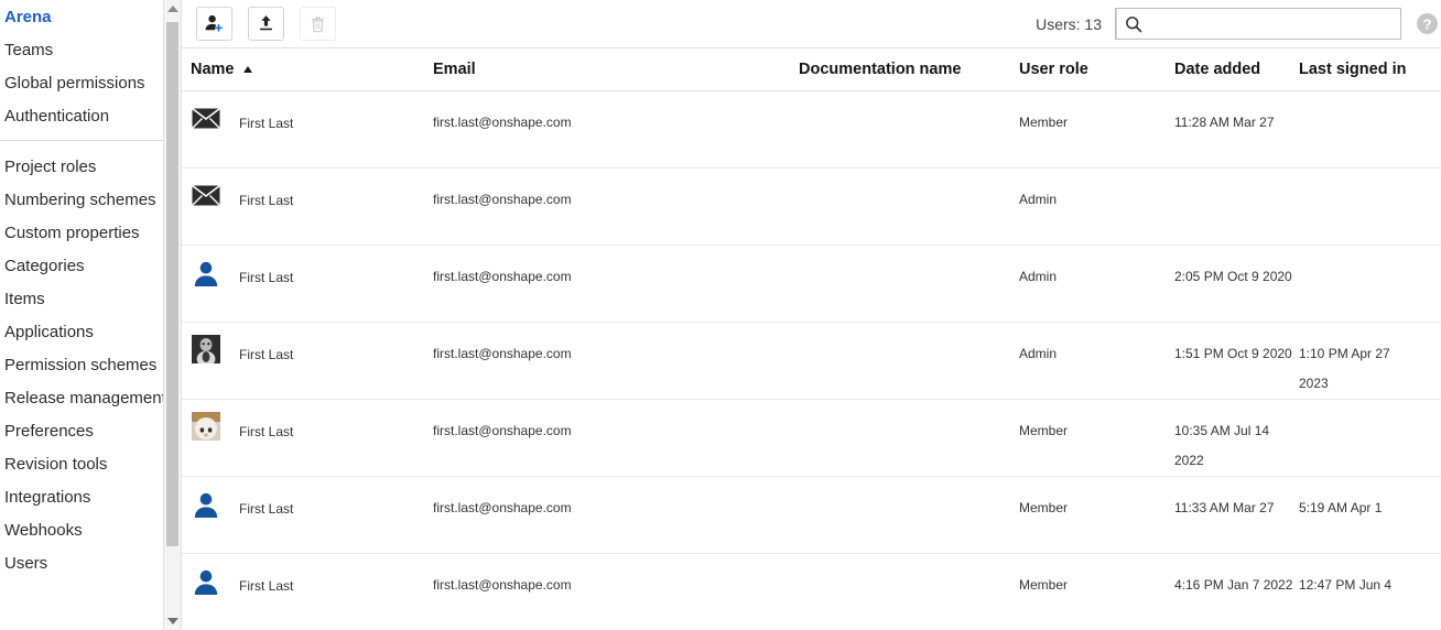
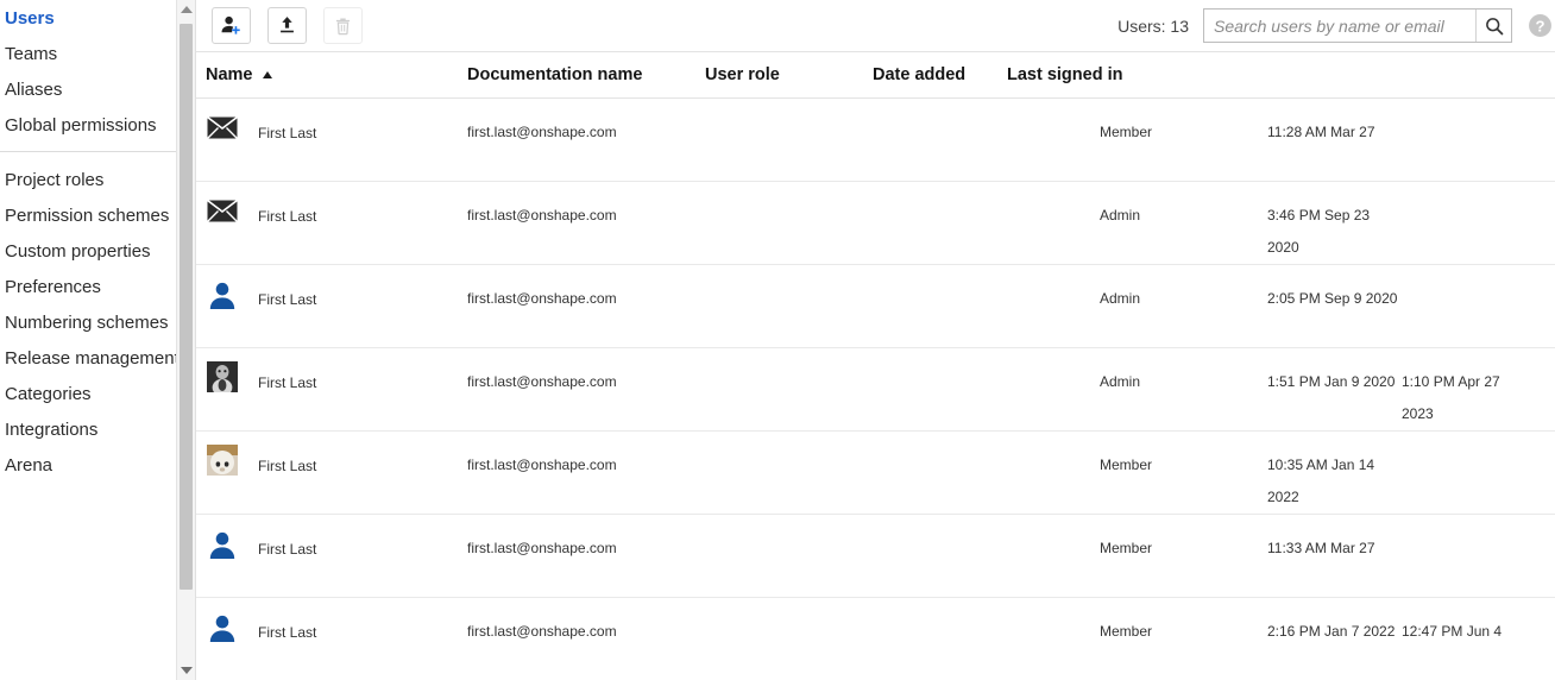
- Arena
+ Users
  Teams
+ Aliases
  Global permissions
- Authentication
  Project roles
- Numbering schemes
+ Permission schemes
  Custom properties
- Categories
+ Preferences
- Items
- Applications
- Permission schemes
+ Numbering schemes
  Release managemen
- Preferences
+ Categories
- Revision tools
  Integrations
- Webhooks
- Users
+ Arena
  Users: 13
+ Search users by name or email
  ?
  Name
- Email
  Documentation name
  User role
  Date added
  Last signed in
  First Last
  first.last@onshape.com
  Member
  11:28 AM Mar 27
  First Last
  first.last@onshape.com
  Admin
+ 3:46 PM Sep 23 2020
  First Last
  first.last@onshape.com
  Admin
- 2:05 PM Oct 9 2020
+ 2:05 PM Sep 9 2020
  First Last
  first.last@onshape.com
  Admin
- 1:51 PM Oct 9 2020
+ 1:51 PM Jan 9 2020
  1:10 PM Apr 27 2023
  First Last
  first.last@onshape.com
  Member
- 10:35 AM Jul 14 2022
+ 10:35 AM Jan 14 2022
  First Last
  first.last@onshape.com
  Member
  11:33 AM Mar 27
- 5:19 AM Apr 1
  First Last
  first.last@onshape.com
  Member
- 4:16 PM Jan 7 2022
+ 2:16 PM Jan 7 2022
  12:47 PM Jun 4
